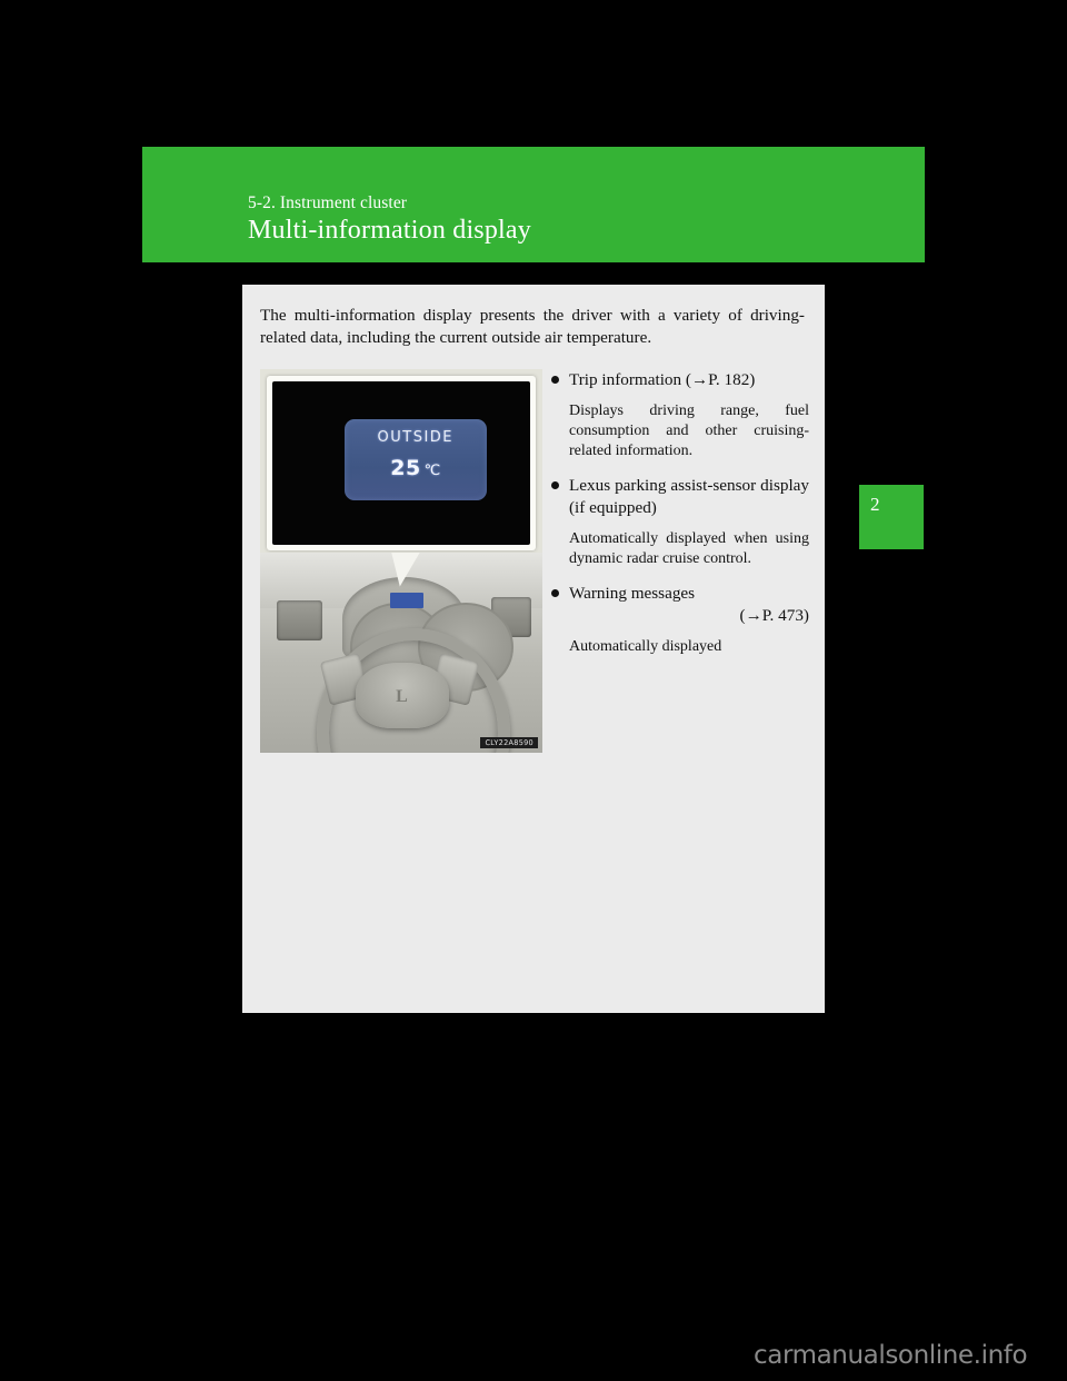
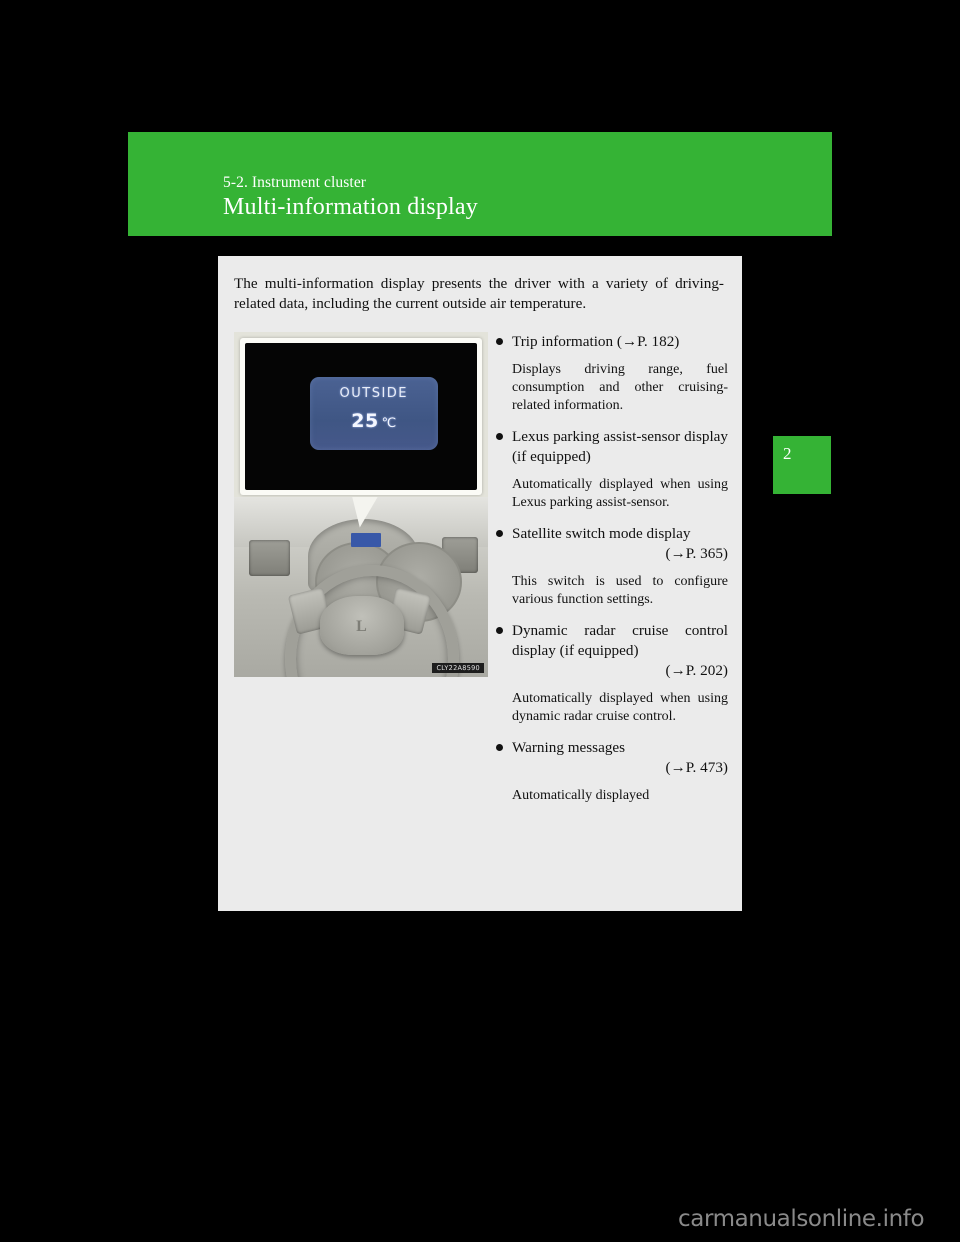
  5-2. Instrument cluster
  Multi-information display
  2
  The multi-information display presents the driver with a variety of driving-related data, including the current outside air temperature.
  OUTSIDE
  25 ℃
  L
  CLY22A8590
  Trip information (→P. 182)
  Displays driving range, fuel consumption and other cruising-related information.
  Lexus parking assist-sensor display (if equipped)
+ Automatically displayed when using Lexus parking assist-sensor.
+ Satellite switch mode display
+ (→P. 365)
+ This switch is used to configure various function settings.
+ Dynamic radar cruise control display (if equipped)
+ (→P. 202)
  Automatically displayed when using dynamic radar cruise control.
  Warning messages
  (→P. 473)
  Automatically displayed
  carmanualsonline.info
